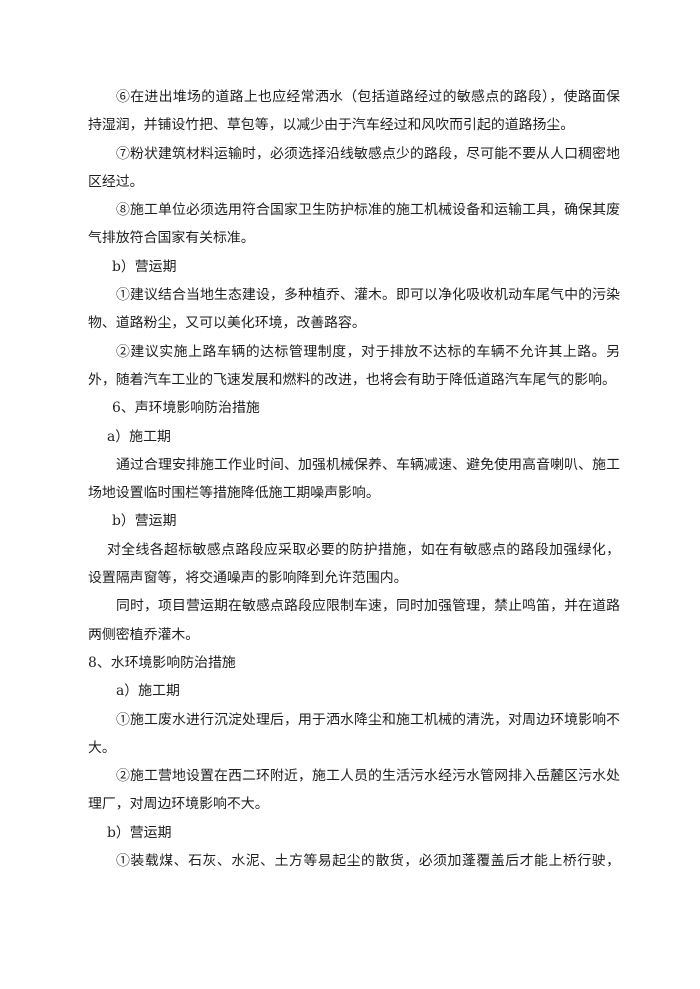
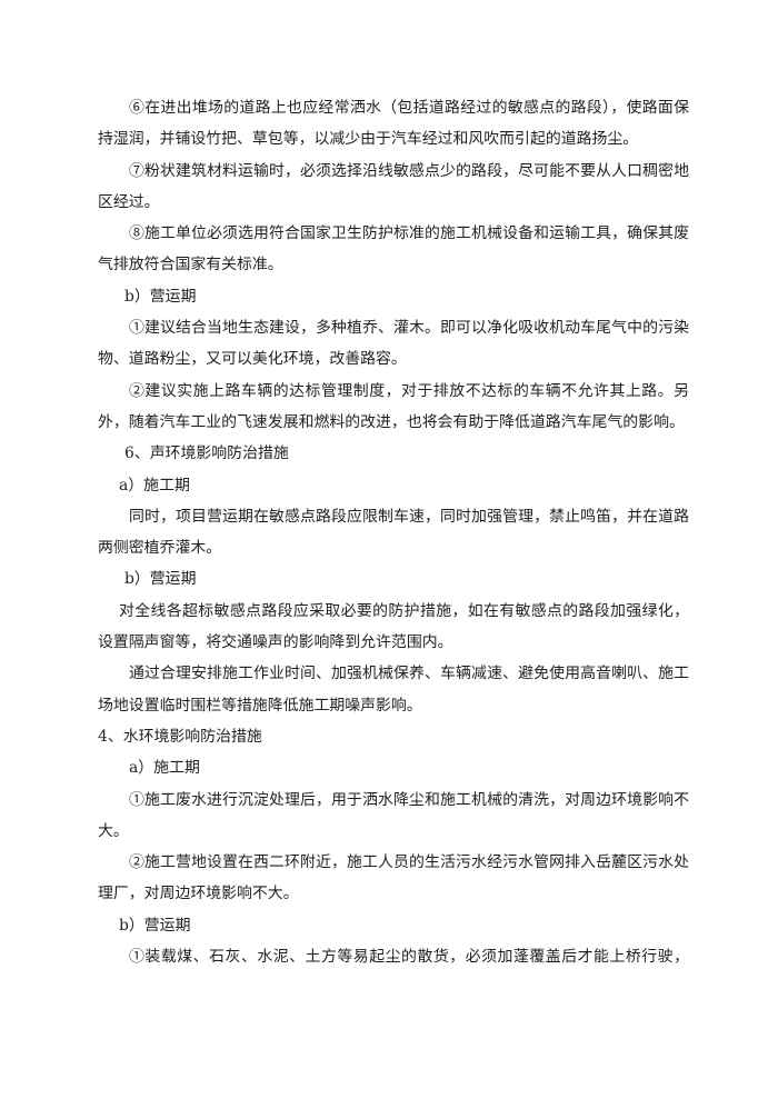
  ⑥在进出堆场的道路上也应经常洒水（包括道路经过的敏感点的路段），使路面保持湿润，并铺设竹把、草包等，以减少由于汽车经过和风吹而引起的道路扬尘。
  ⑦粉状建筑材料运输时，必须选择沿线敏感点少的路段，尽可能不要从人口稠密地区经过。
  ⑧施工单位必须选用符合国家卫生防护标准的施工机械设备和运输工具，确保其废气排放符合国家有关标准。
  b）营运期
  ①建议结合当地生态建设，多种植乔、灌木。即可以净化吸收机动车尾气中的污染物、道路粉尘，又可以美化环境，改善路容。
  ②建议实施上路车辆的达标管理制度，对于排放不达标的车辆不允许其上路。另外，随着汽车工业的飞速发展和燃料的改进，也将会有助于降低道路汽车尾气的影响。
  6、声环境影响防治措施
  a）施工期
- 通过合理安排施工作业时间、加强机械保养、车辆减速、避免使用高音喇叭、施工场地设置临时围栏等措施降低施工期噪声影响。
+ 同时，项目营运期在敏感点路段应限制车速，同时加强管理，禁止鸣笛，并在道路两侧密植乔灌木。
  b）营运期
  对全线各超标敏感点路段应采取必要的防护措施，如在有敏感点的路段加强绿化，设置隔声窗等，将交通噪声的影响降到允许范围内。
- 同时，项目营运期在敏感点路段应限制车速，同时加强管理，禁止鸣笛，并在道路两侧密植乔灌木。
+ 通过合理安排施工作业时间、加强机械保养、车辆减速、避免使用高音喇叭、施工场地设置临时围栏等措施降低施工期噪声影响。
- 8、水环境影响防治措施
+ 4、水环境影响防治措施
  a）施工期
  ①施工废水进行沉淀处理后，用于洒水降尘和施工机械的清洗，对周边环境影响不大。
  ②施工营地设置在西二环附近，施工人员的生活污水经污水管网排入岳麓区污水处理厂，对周边环境影响不大。
  b）营运期
  ①装载煤、石灰、水泥、土方等易起尘的散货，必须加蓬覆盖后才能上桥行驶，
